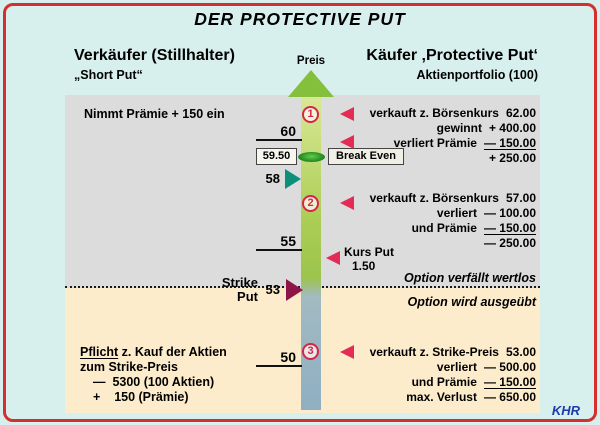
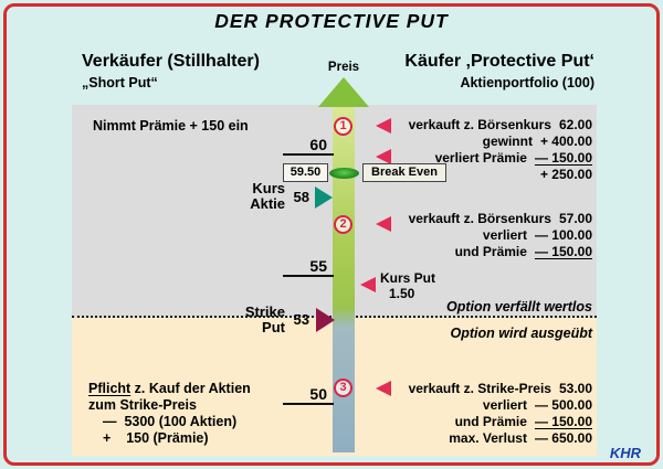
  DER PROTECTIVE PUT
  Verkäufer (Stillhalter)
  „Short Put“
  Käufer ‚Protective Put‘
  Aktienportfolio (100)
  Preis
  60
  55
  50
  59.50
  Break Even
+ Kurs
+ Aktie
  58
  Strike
  Put
  53
  1
  2
  3
  Nimmt Prämie + 150 ein
  Pflicht z. Kauf der Aktien
  zum Strike-Preis
  — 5300 (100 Aktien)
  + 150 (Prämie)
  verkauft z. Börsenkurs 62.00
  gewinnt + 400.00
  verliert Prämie — 150.00
  + 250.00
  verkauft z. Börsenkurs 57.00
  verliert — 100.00
  und Prämie — 150.00
- — 250.00
  Kurs Put
  1.50
  Option verfällt wertlos
  Option wird ausgeübt
  verkauft z. Strike-Preis 53.00
  verliert — 500.00
  und Prämie — 150.00
  max. Verlust — 650.00
  KHR
